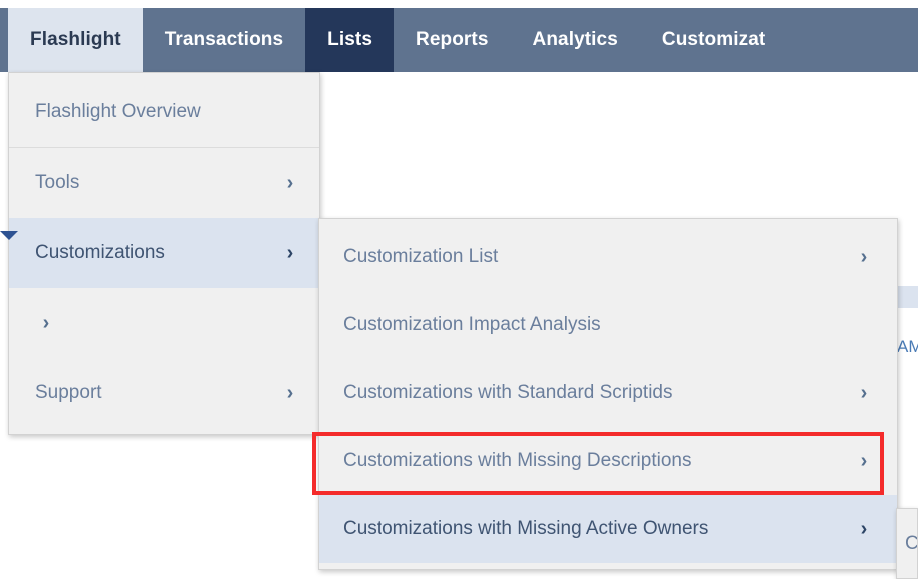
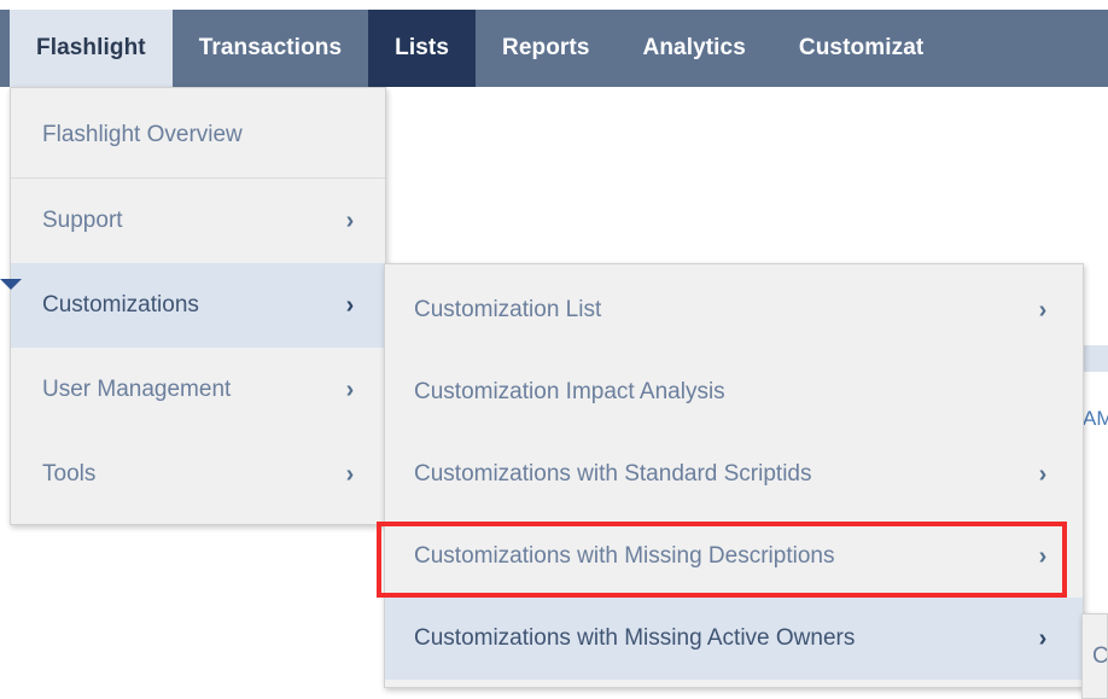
  Flashlight
  Transactions
  Lists
  Reports
  Analytics
  Customizat
  AM
  Flashlight Overview
- Tools
+ Support
  ›
  Customizations
  ›
+ User Management
  ›
- Support
+ Tools
  ›
  Customization List
  ›
  Customization Impact Analysis
  Customizations with Standard Scriptids
  ›
  Customizations with Missing Descriptions
  ›
  Customizations with Missing Active Owners
  ›
  C
